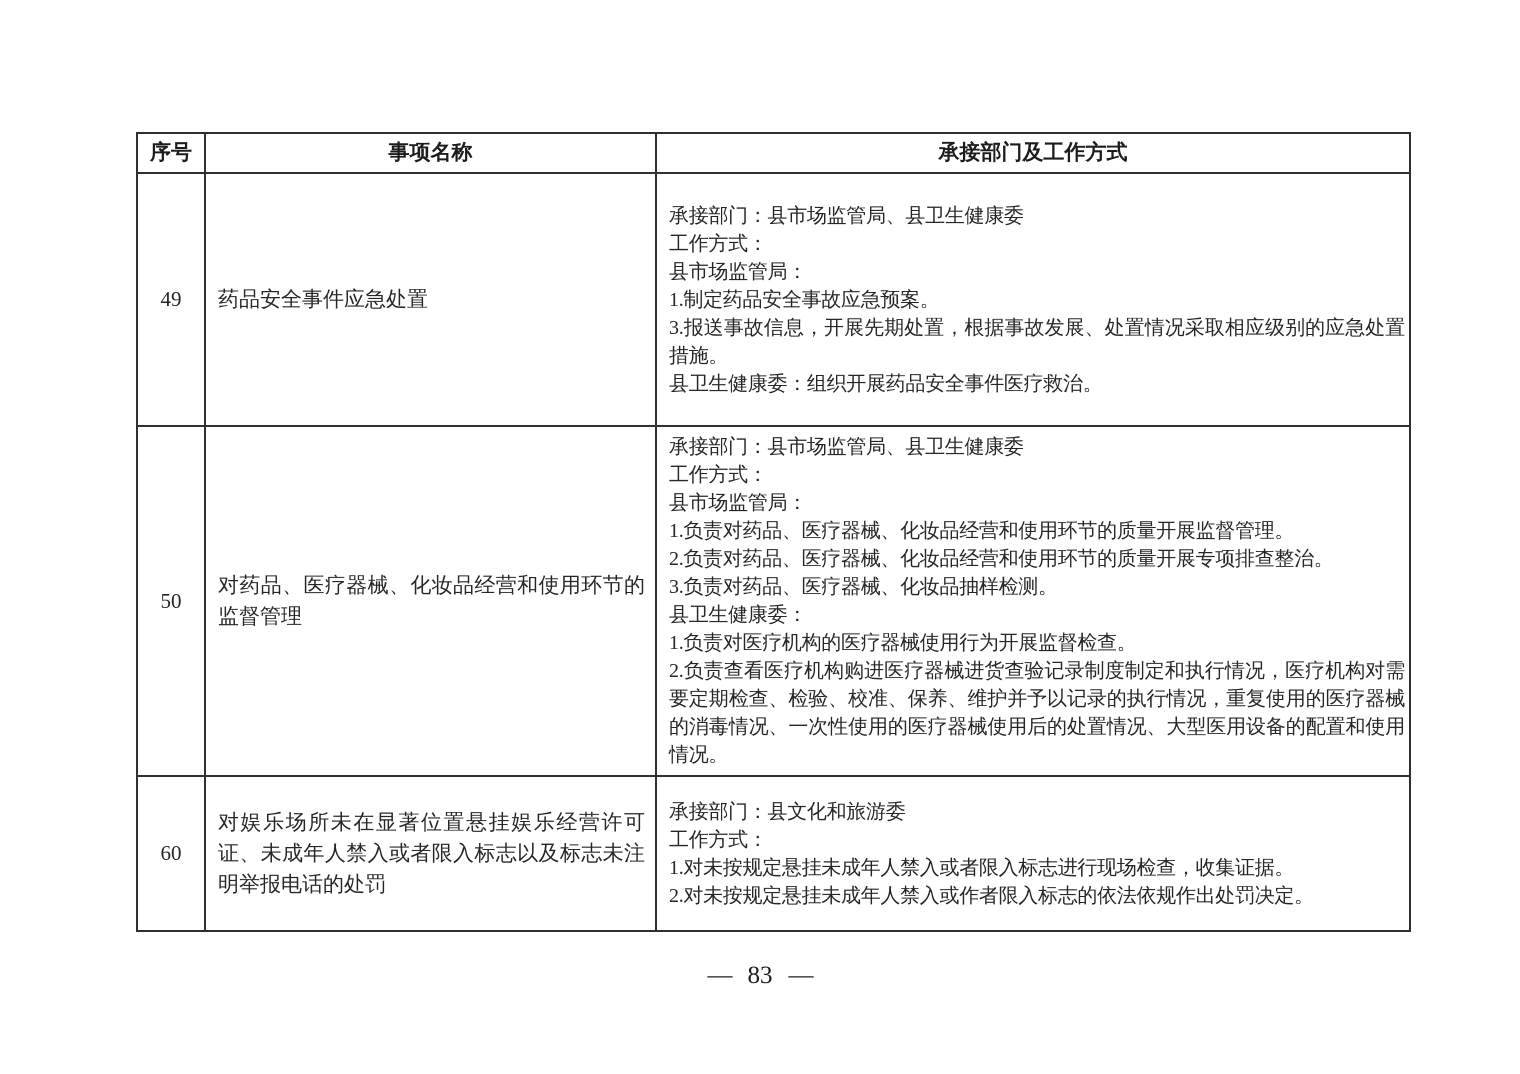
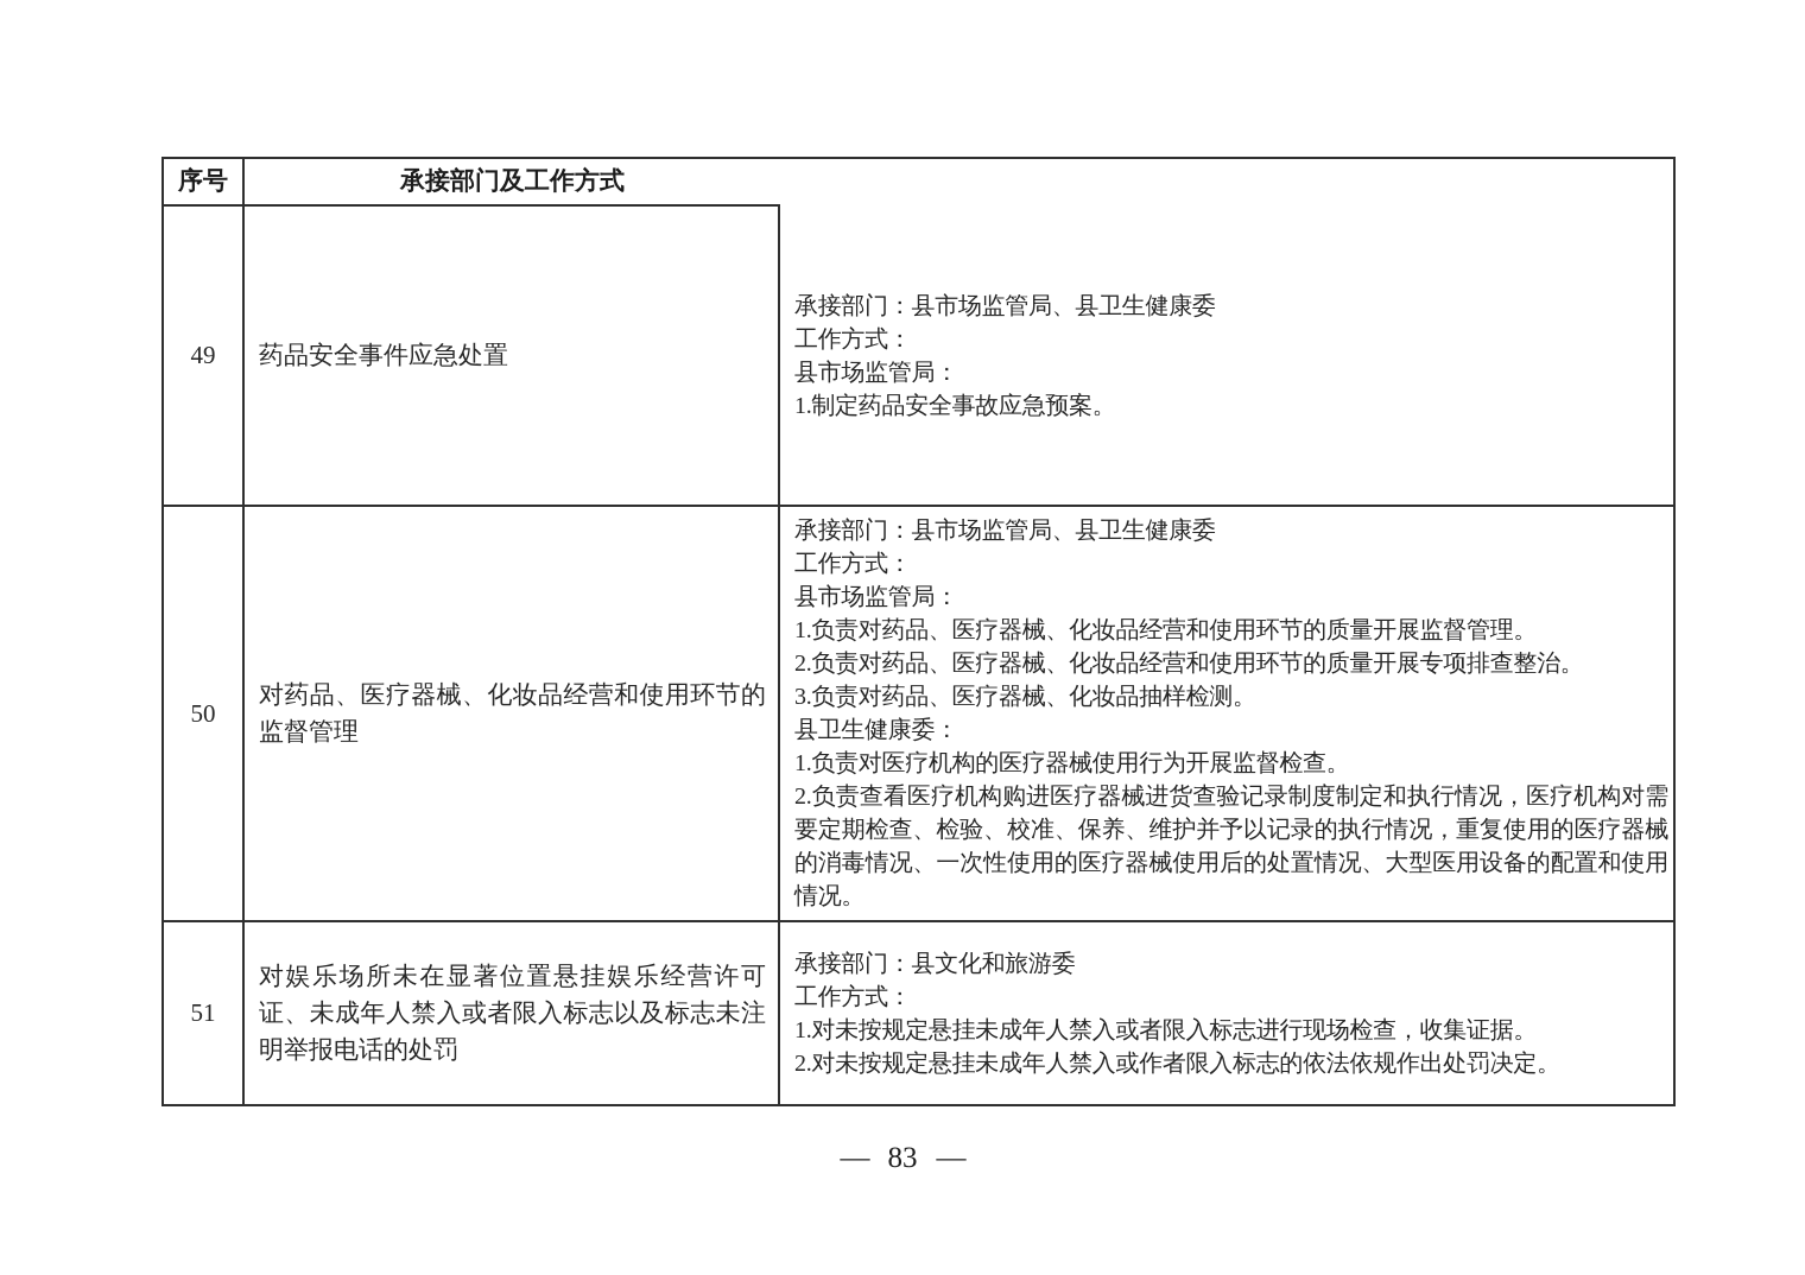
  序号
- 事项名称
  承接部门及工作方式
  49
  药品安全事件应急处置
  承接部门：县市场监管局、县卫生健康委
  工作方式：
  县市场监管局：
  1.制定药品安全事故应急预案。
- 3.报送事故信息，开展先期处置，根据事故发展、处置情况采取相应级别的应急处置措施。
- 县卫生健康委：组织开展药品安全事件医疗救治。
  50
  对药品、医疗器械、化妆品经营和使用环节的监督管理
  承接部门：县市场监管局、县卫生健康委
  工作方式：
  县市场监管局：
  1.负责对药品、医疗器械、化妆品经营和使用环节的质量开展监督管理。
  2.负责对药品、医疗器械、化妆品经营和使用环节的质量开展专项排查整治。
  3.负责对药品、医疗器械、化妆品抽样检测。
  县卫生健康委：
  1.负责对医疗机构的医疗器械使用行为开展监督检查。
  2.负责查看医疗机构购进医疗器械进货查验记录制度制定和执行情况，医疗机构对需要定期检查、检验、校准、保养、维护并予以记录的执行情况，重复使用的医疗器械的消毒情况、一次性使用的医疗器械使用后的处置情况、大型医用设备的配置和使用情况。
- 60
+ 51
  对娱乐场所未在显著位置悬挂娱乐经营许可证、未成年人禁入或者限入标志以及标志未注明举报电话的处罚
  承接部门：县文化和旅游委
  工作方式：
  1.对未按规定悬挂未成年人禁入或者限入标志进行现场检查，收集证据。
  2.对未按规定悬挂未成年人禁入或作者限入标志的依法依规作出处罚决定。
  — 83 —
